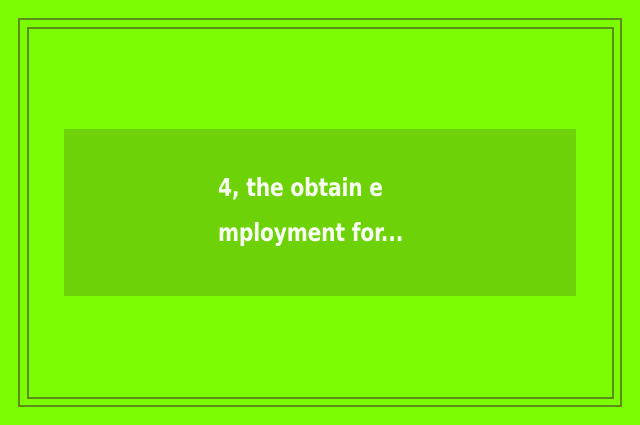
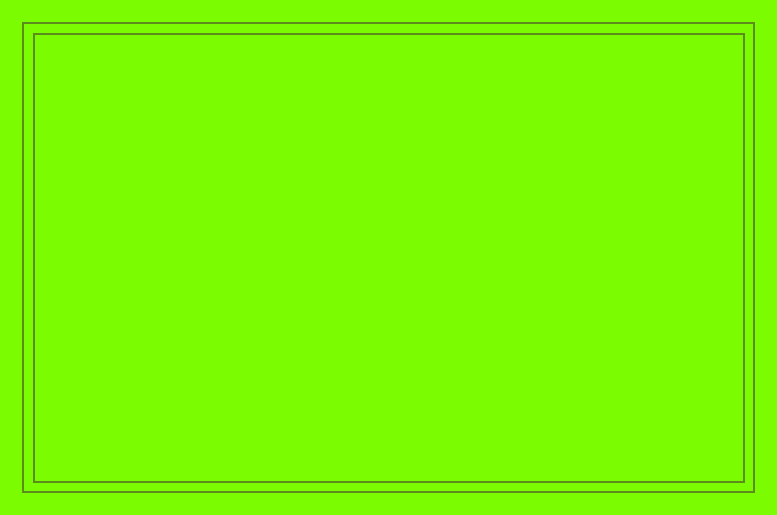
- 4, the obtain e
- mployment for...
